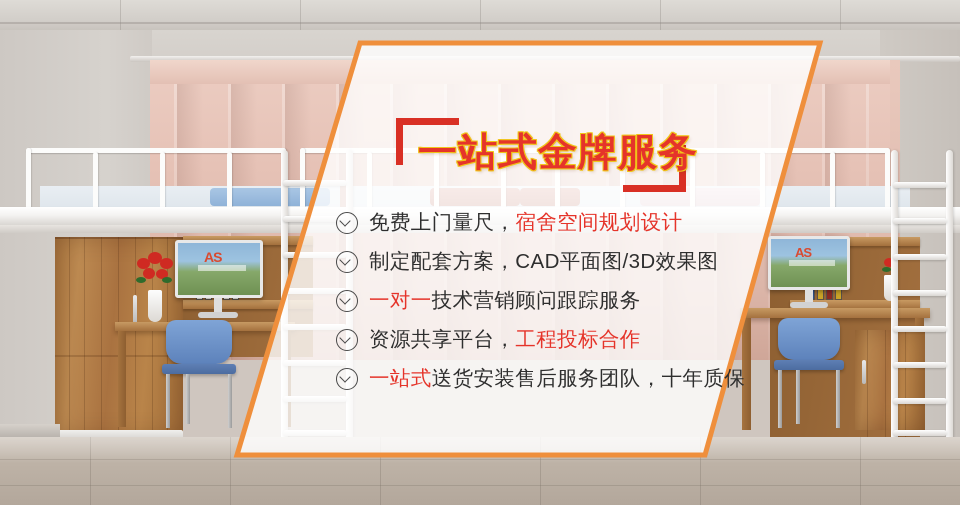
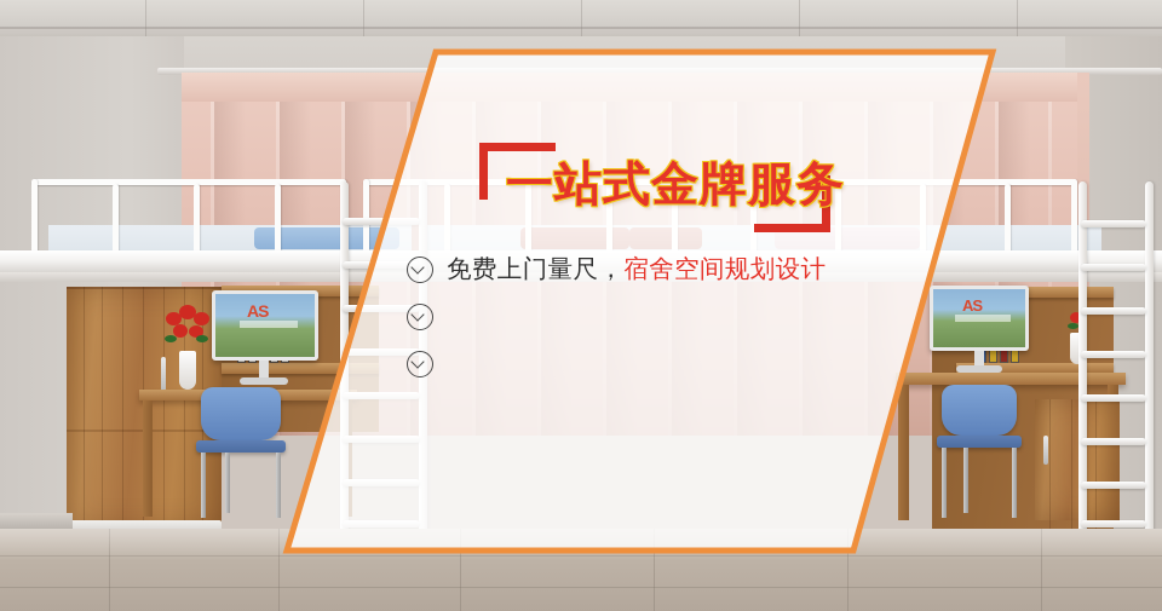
  AS
  AS
  一站式金牌服务
  免费上门量尺，宿舍空间规划设计
- 制定配套方案，CAD平面图/3D效果图
- 一对一技术营销顾问跟踪服务
- 资源共享平台，工程投标合作
- 一站式送货安装售后服务团队，十年质保
